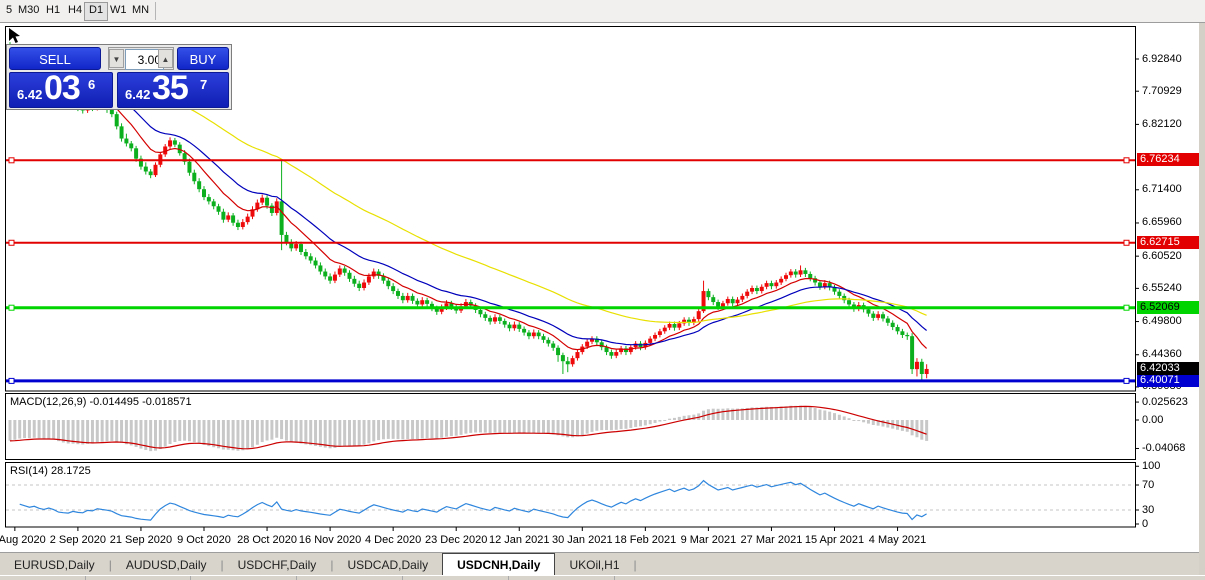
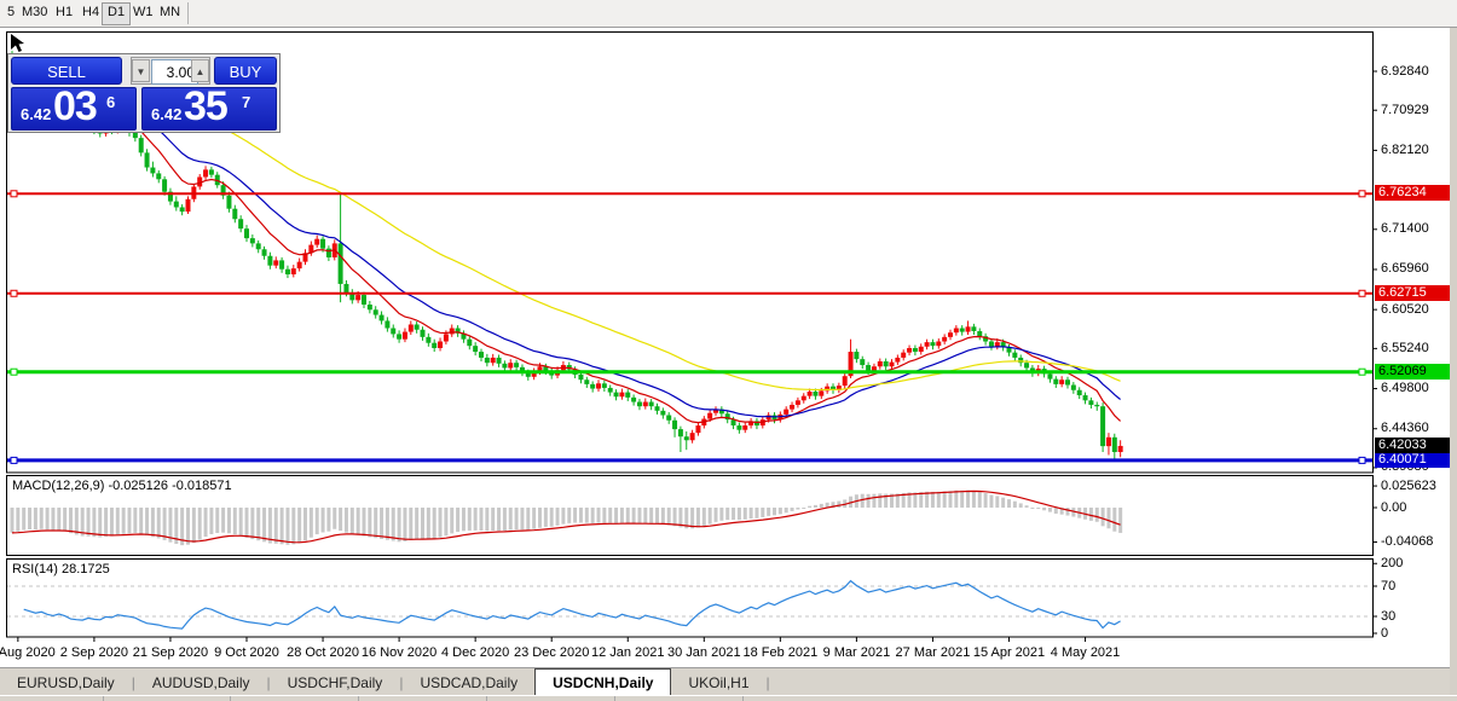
  5
  M30
  H1
  H4
  D1
  W1
  MN
  SELL
  ▼
  3.0
  ▲
  BUY
  6.42
  03
  6
  6.42
  35
  7
- MACD(12,26,9) -0.014495 -0.018571
+ MACD(12,26,9) -0.025126 -0.018571
  RSI(14) 28.1725
  6.92840
  7.70929
  6.82120
  6.71400
  6.65960
  6.60520
  6.55240
  6.49800
  6.44360
  6.76234
  6.62715
  6.52069
  6.40071
  6.42033
  0.025623
  0.00
  -0.04068
- 100
+ 200
  70
  30
  0
  Aug 2020
  2 Sep 2020
  21 Sep 2020
  9 Oct 2020
  28 Oct 2020
  16 Nov 2020
  4 Dec 2020
  23 Dec 2020
  12 Jan 2021
  30 Jan 2021
  18 Feb 2021
  9 Mar 2021
  27 Mar 2021
  15 Apr 2021
  4 May 2021
  EURUSD,Daily
  |
  AUDUSD,Daily
  |
  USDCHF,Daily
  |
  USDCAD,Daily
  USDCNH,Daily
  UKOil,H1
  |
